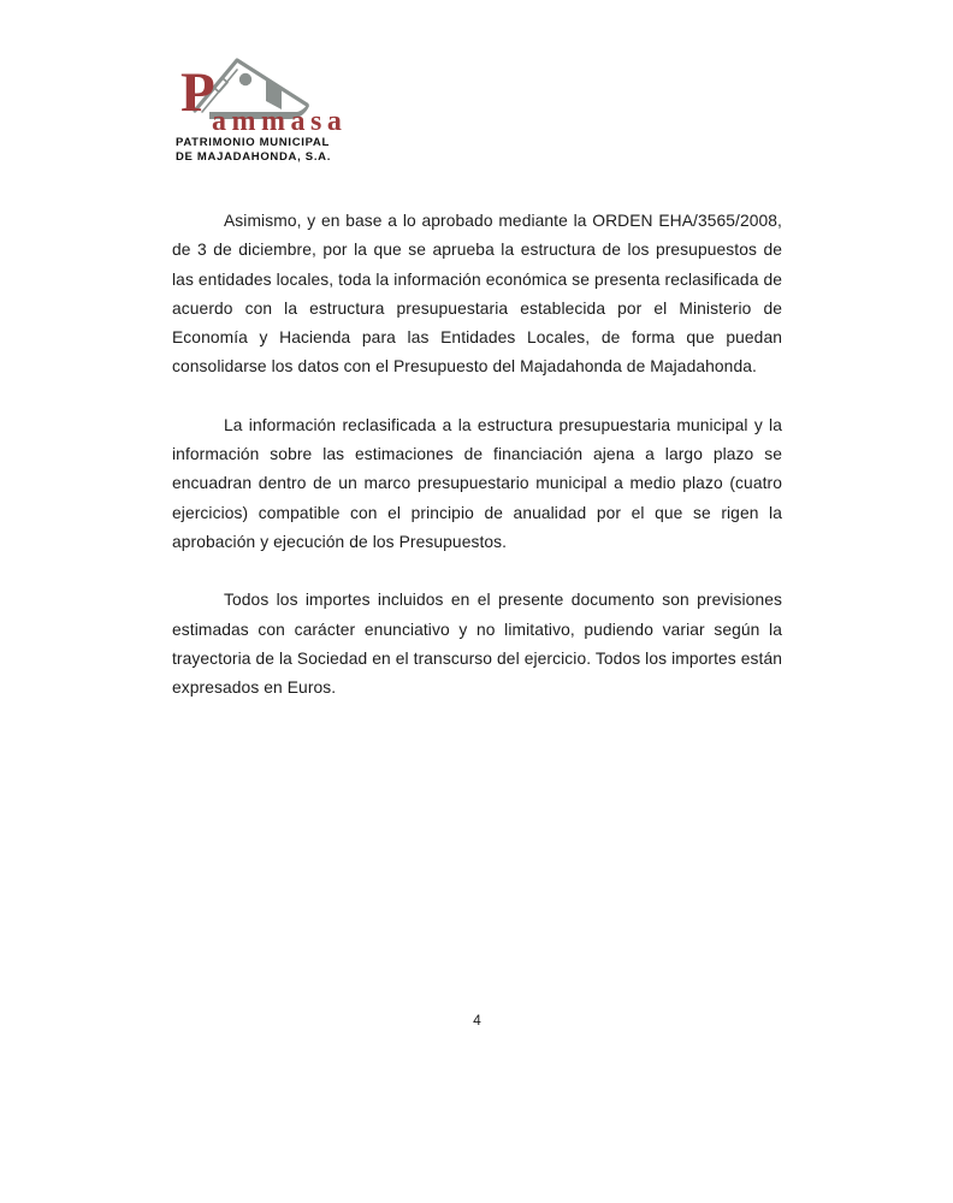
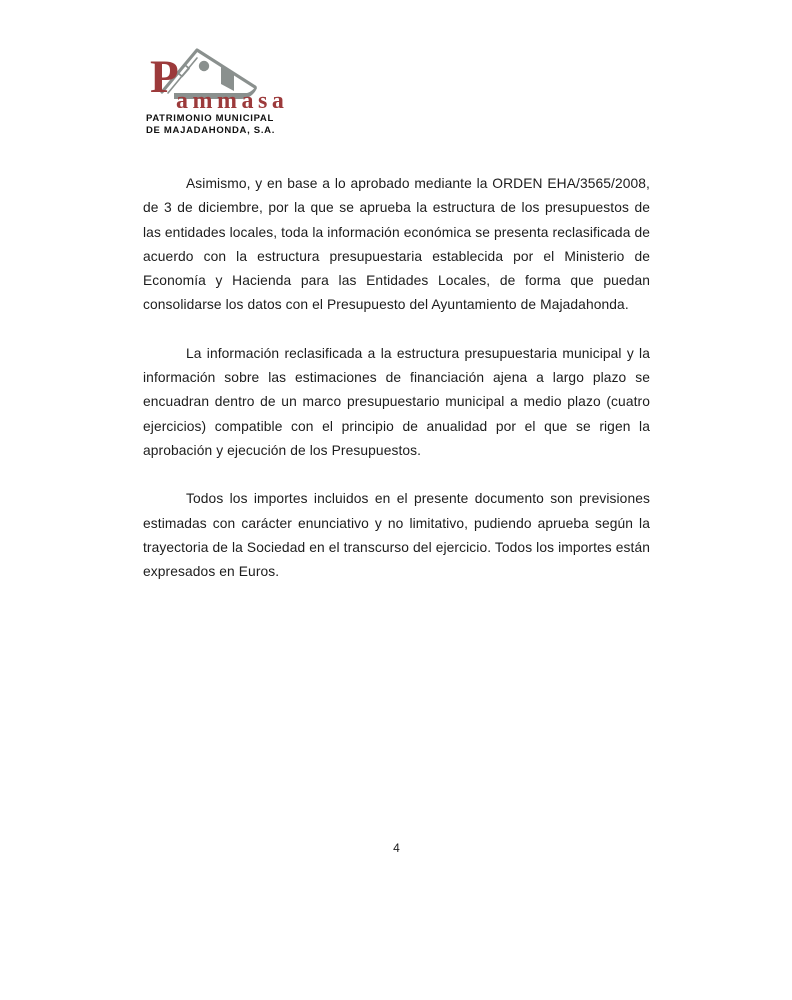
  P
  ammasa
  PATRIMONIO MUNICIPAL
  DE MAJADAHONDA, S.A.
- Asimismo, y en base a lo aprobado mediante la ORDEN EHA/3565/2008, de 3 de diciembre, por la que se aprueba la estructura de los presupuestos de las entidades locales, toda la información económica se presenta reclasificada de acuerdo con la estructura presupuestaria establecida por el Ministerio de Economía y Hacienda para las Entidades Locales, de forma que puedan consolidarse los datos con el Presupuesto del Majadahonda de Majadahonda.
+ Asimismo, y en base a lo aprobado mediante la ORDEN EHA/3565/2008, de 3 de diciembre, por la que se aprueba la estructura de los presupuestos de las entidades locales, toda la información económica se presenta reclasificada de acuerdo con la estructura presupuestaria establecida por el Ministerio de Economía y Hacienda para las Entidades Locales, de forma que puedan consolidarse los datos con el Presupuesto del Ayuntamiento de Majadahonda.
  La información reclasificada a la estructura presupuestaria municipal y la información sobre las estimaciones de financiación ajena a largo plazo se encuadran dentro de un marco presupuestario municipal a medio plazo (cuatro ejercicios) compatible con el principio de anualidad por el que se rigen la aprobación y ejecución de los Presupuestos.
- Todos los importes incluidos en el presente documento son previsiones estimadas con carácter enunciativo y no limitativo, pudiendo variar según la trayectoria de la Sociedad en el transcurso del ejercicio. Todos los importes están expresados en Euros.
+ Todos los importes incluidos en el presente documento son previsiones estimadas con carácter enunciativo y no limitativo, pudiendo aprueba según la trayectoria de la Sociedad en el transcurso del ejercicio. Todos los importes están expresados en Euros.
  4
